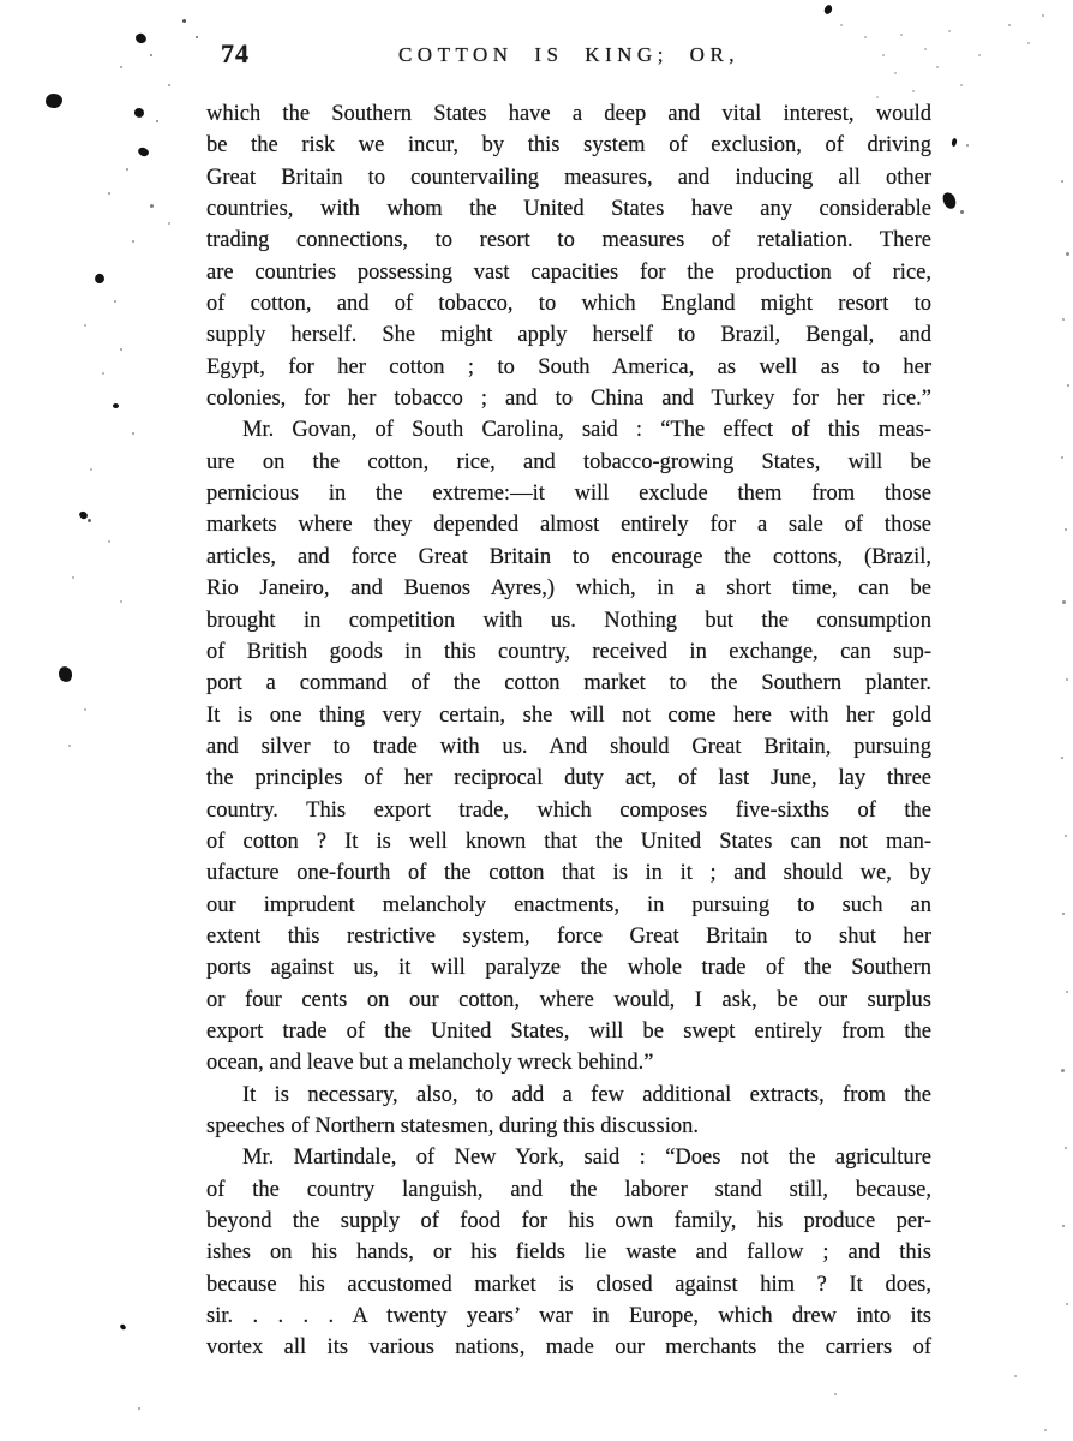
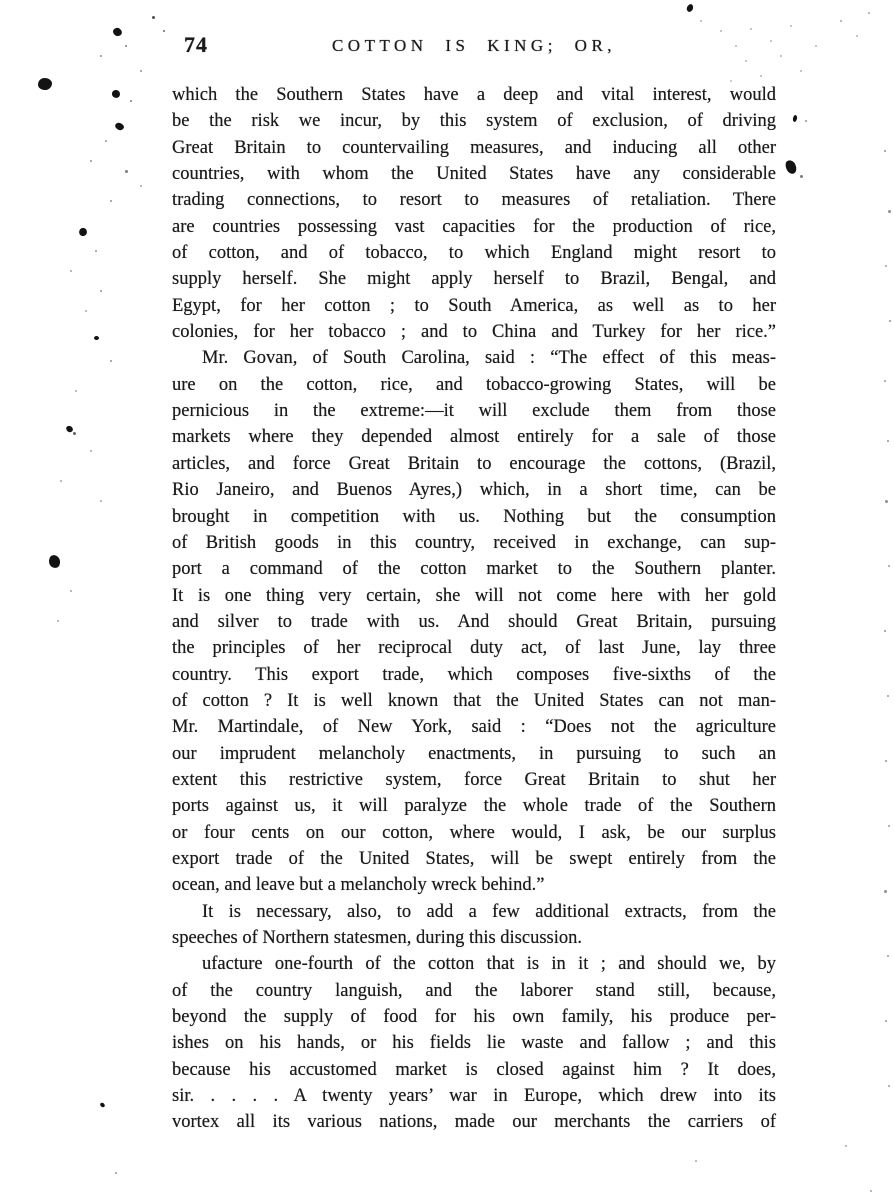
  74
  COTTON IS KING; OR,
  which the Southern States have a deep and vital interest, would
  be the risk we incur, by this system of exclusion, of driving
  Great Britain to countervailing measures, and inducing all other
  countries, with whom the United States have any considerable
  trading connections, to resort to measures of retaliation. There
  are countries possessing vast capacities for the production of rice,
  of cotton, and of tobacco, to which England might resort to
  supply herself. She might apply herself to Brazil, Bengal, and
  Egypt, for her cotton ; to South America, as well as to her
  colonies, for her tobacco ; and to China and Turkey for her rice.”
  Mr. Govan, of South Carolina, said : “The effect of this meas-
  ure on the cotton, rice, and tobacco-growing States, will be
  pernicious in the extreme:—it will exclude them from those
  markets where they depended almost entirely for a sale of those
  articles, and force Great Britain to encourage the cottons, (Brazil,
  Rio Janeiro, and Buenos Ayres,) which, in a short time, can be
  brought in competition with us. Nothing but the consumption
  of British goods in this country, received in exchange, can sup-
  port a command of the cotton market to the Southern planter.
  It is one thing very certain, she will not come here with her gold
  and silver to trade with us. And should Great Britain, pursuing
  the principles of her reciprocal duty act, of last June, lay three
  country. This export trade, which composes five-sixths of the
  of cotton ? It is well known that the United States can not man-
- ufacture one-fourth of the cotton that is in it ; and should we, by
+ Mr. Martindale, of New York, said : “Does not the agriculture
  our imprudent melancholy enactments, in pursuing to such an
  extent this restrictive system, force Great Britain to shut her
  ports against us, it will paralyze the whole trade of the Southern
  or four cents on our cotton, where would, I ask, be our surplus
  export trade of the United States, will be swept entirely from the
  ocean, and leave but a melancholy wreck behind.”
  It is necessary, also, to add a few additional extracts, from the
  speeches of Northern statesmen, during this discussion.
- Mr. Martindale, of New York, said : “Does not the agriculture
+ ufacture one-fourth of the cotton that is in it ; and should we, by
  of the country languish, and the laborer stand still, because,
  beyond the supply of food for his own family, his produce per-
  ishes on his hands, or his fields lie waste and fallow ; and this
  because his accustomed market is closed against him ? It does,
  sir. . . . . A twenty years’ war in Europe, which drew into its
  vortex all its various nations, made our merchants the carriers of
